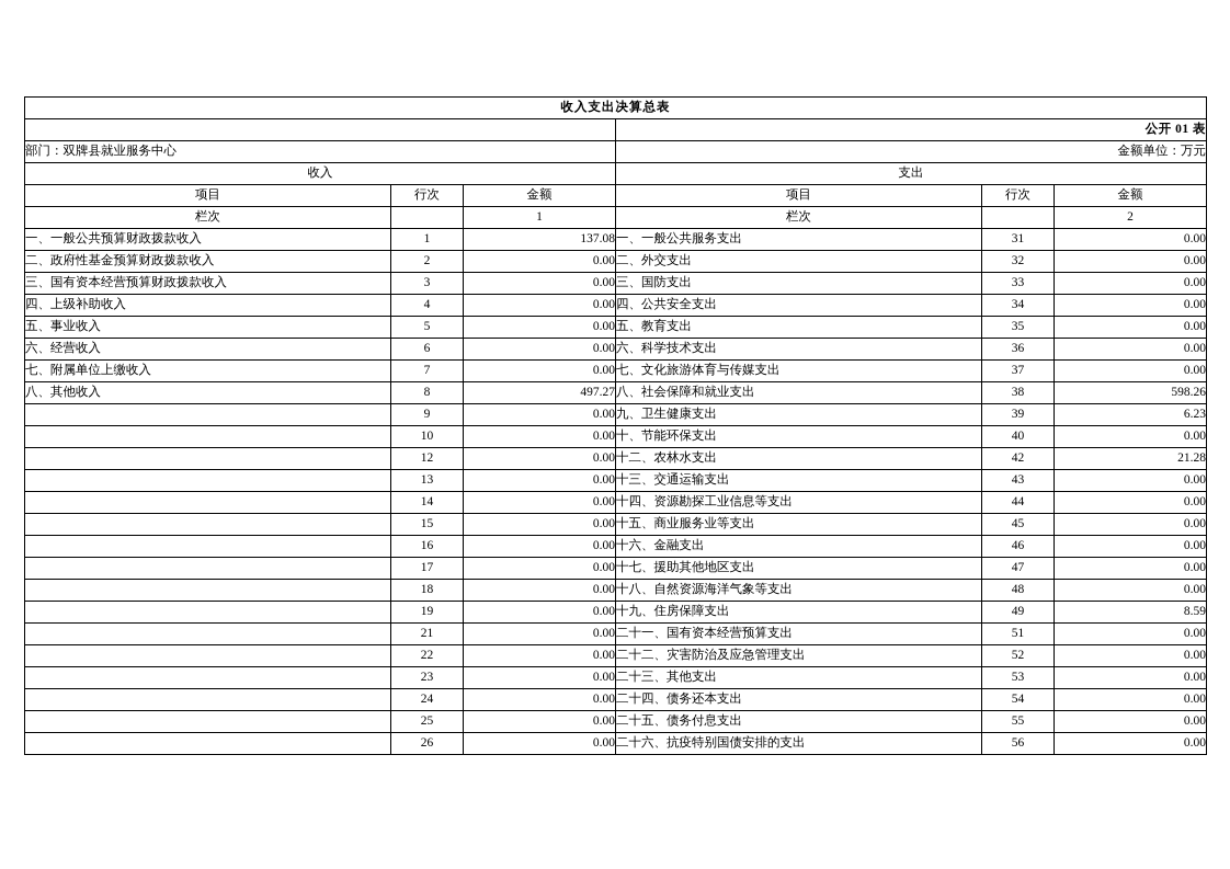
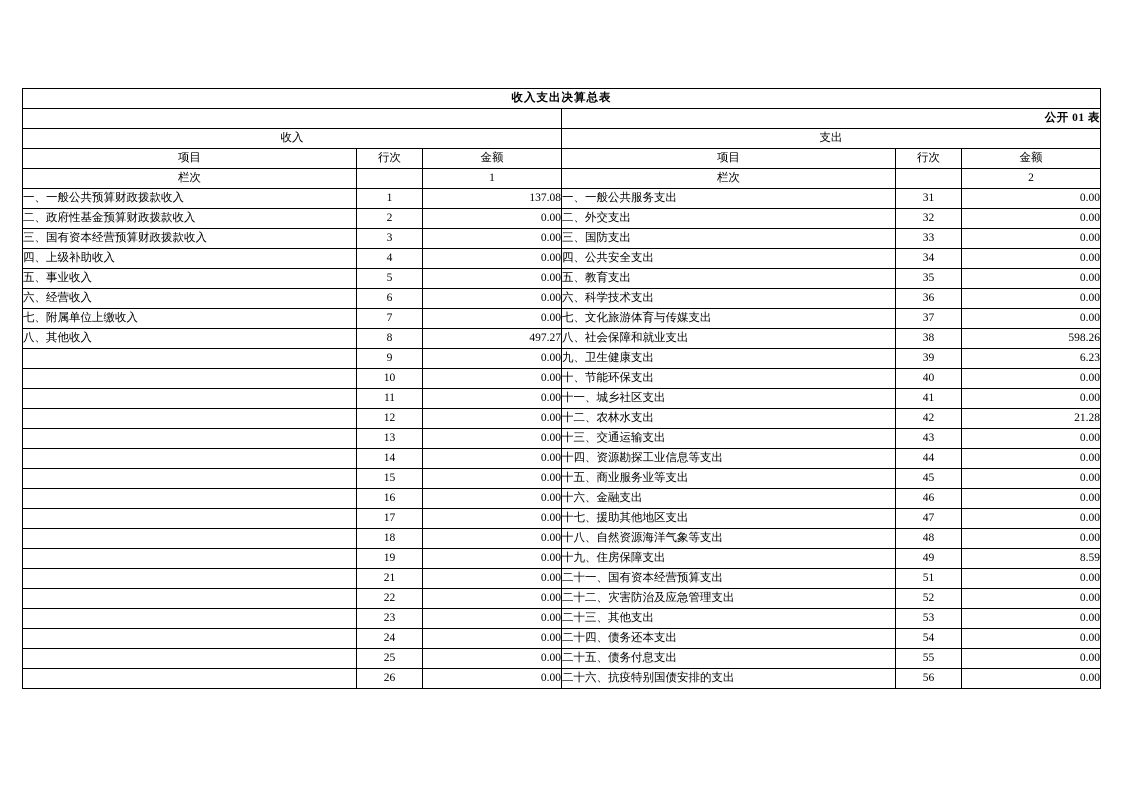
  收入支出决算总表
  	公开 01 表
- 部门：双牌县就业服务中心	金额单位：万元
  收入	支出
  项目	行次	金额	项目	行次	金额
  栏次		1	栏次		2
  一、一般公共预算财政拨款收入	1	137.08	一、一般公共服务支出	31	0.00
  二、政府性基金预算财政拨款收入	2	0.00	二、外交支出	32	0.00
  三、国有资本经营预算财政拨款收入	3	0.00	三、国防支出	33	0.00
  四、上级补助收入	4	0.00	四、公共安全支出	34	0.00
  五、事业收入	5	0.00	五、教育支出	35	0.00
  六、经营收入	6	0.00	六、科学技术支出	36	0.00
  七、附属单位上缴收入	7	0.00	七、文化旅游体育与传媒支出	37	0.00
  八、其他收入	8	497.27	八、社会保障和就业支出	38	598.26
  	9	0.00	九、卫生健康支出	39	6.23
  	10	0.00	十、节能环保支出	40	0.00
+ 	11	0.00	十一、城乡社区支出	41	0.00
  	12	0.00	十二、农林水支出	42	21.28
  	13	0.00	十三、交通运输支出	43	0.00
  	14	0.00	十四、资源勘探工业信息等支出	44	0.00
  	15	0.00	十五、商业服务业等支出	45	0.00
  	16	0.00	十六、金融支出	46	0.00
  	17	0.00	十七、援助其他地区支出	47	0.00
  	18	0.00	十八、自然资源海洋气象等支出	48	0.00
  	19	0.00	十九、住房保障支出	49	8.59
  	21	0.00	二十一、国有资本经营预算支出	51	0.00
  	22	0.00	二十二、灾害防治及应急管理支出	52	0.00
  	23	0.00	二十三、其他支出	53	0.00
  	24	0.00	二十四、债务还本支出	54	0.00
  	25	0.00	二十五、债务付息支出	55	0.00
  	26	0.00	二十六、抗疫特别国债安排的支出	56	0.00
